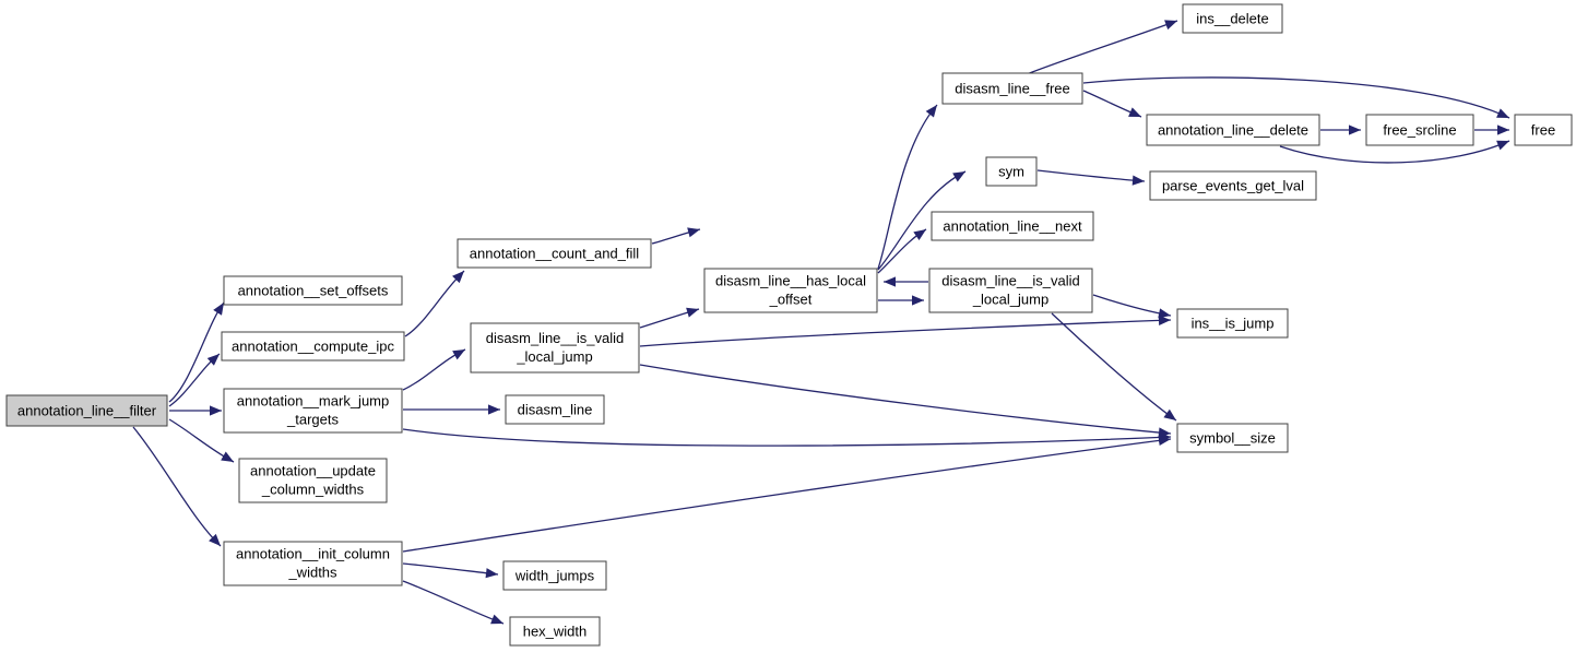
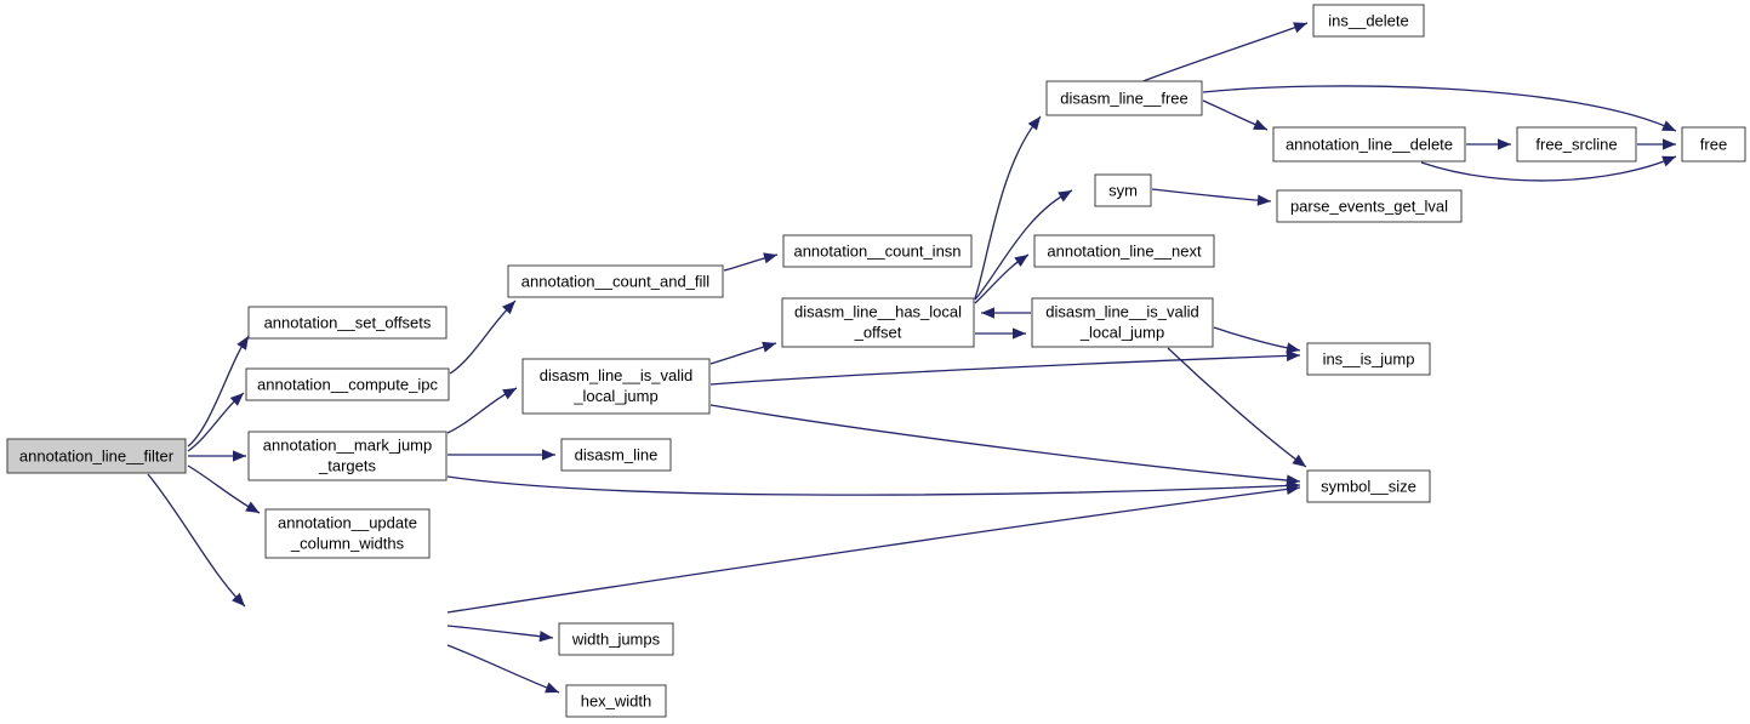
  annotation_line__filter
  annotation__set_offsets
  annotation__compute_ipc
  annotation__mark_jump
  _targets
  annotation__update
  _column_widths
- annotation__init_column
- _widths
  annotation__count_and_fill
  disasm_line__is_valid
  _local_jump
  disasm_line
  width_jumps
  hex_width
+ annotation__count_insn
  disasm_line__has_local
  _offset
  disasm_line__free
  sym
  annotation_line__next
  disasm_line__is_valid
  _local_jump
  ins__delete
  annotation_line__delete
  parse_events_get_lval
  ins__is_jump
  symbol__size
  free_srcline
  free
